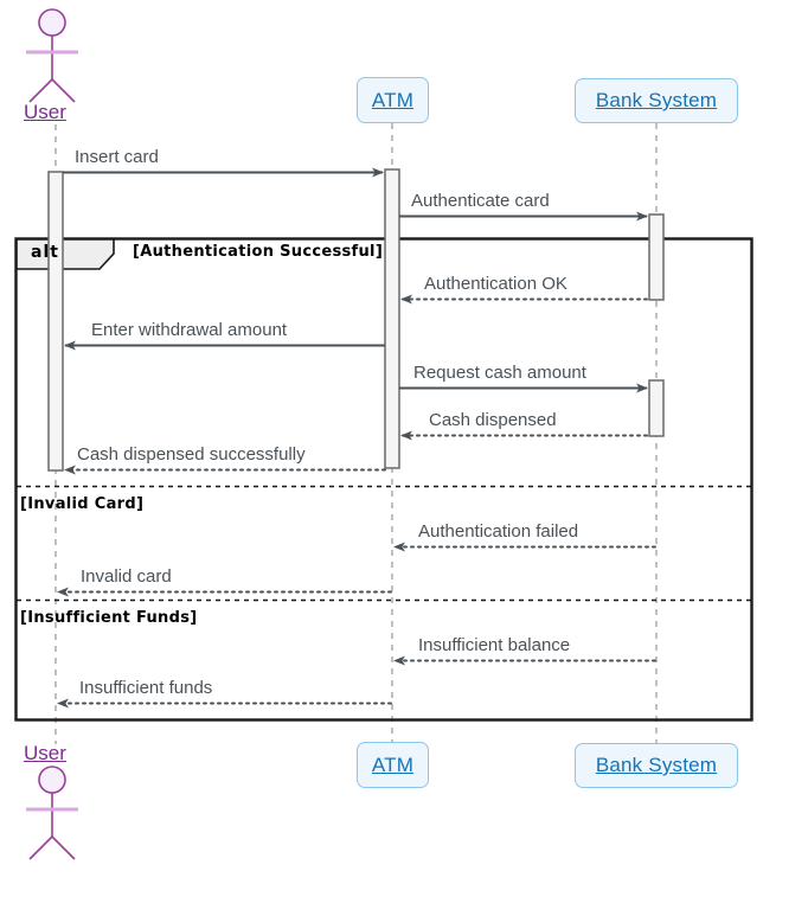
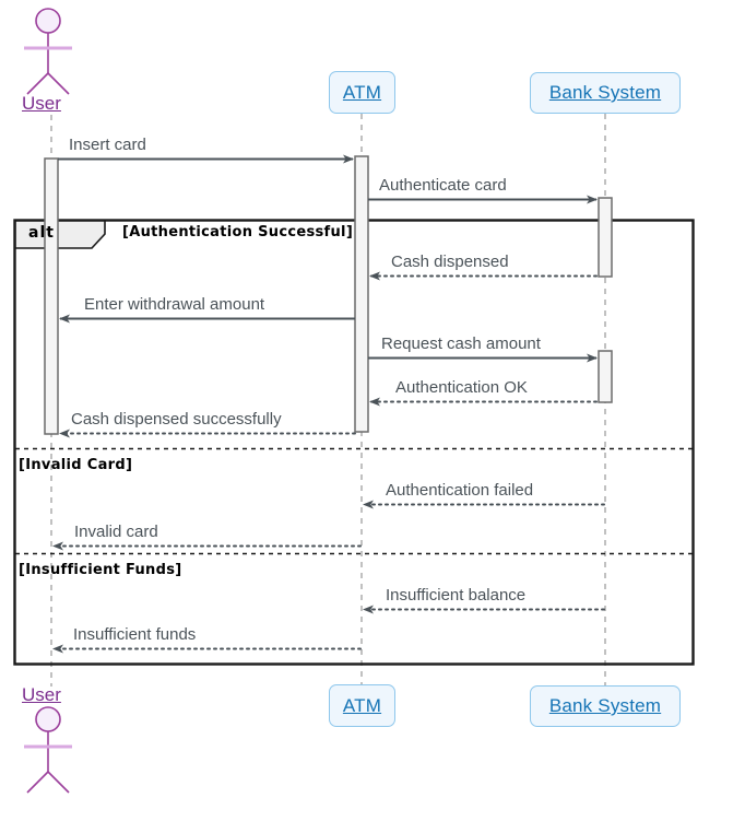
  User
  User
  ATM
  Bank System
  ATM
  Bank System
  alt
  [Authentication Successful]
  [Invalid Card]
  [Insufficient Funds]
  Insert card
  Authenticate card
- Authentication OK
+ Cash dispensed
  Enter withdrawal amount
  Request cash amount
- Cash dispensed
+ Authentication OK
  Cash dispensed successfully
  Authentication failed
  Invalid card
  Insufficient balance
  Insufficient funds
